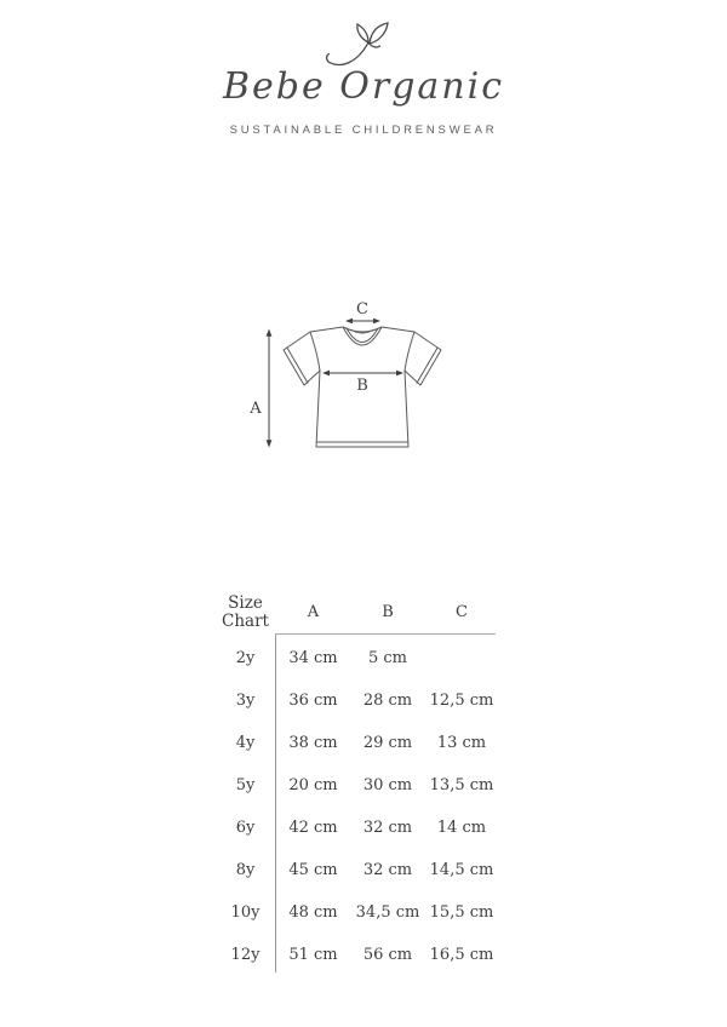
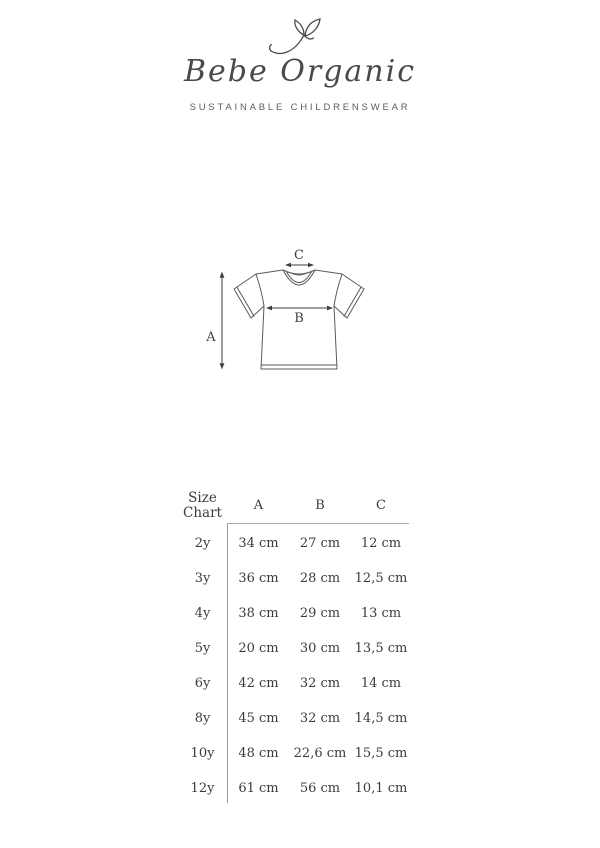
  Bebe Organic
  SUSTAINABLE CHILDRENSWEAR
  A
  B
  C
  Size Chart
  A
  B
  C
  2y
  34 cm
+ 27 cm
- 5 cm
+ 12 cm
  3y
  36 cm
  28 cm
  12,5 cm
  4y
  38 cm
  29 cm
  13 cm
  5y
  20 cm
  30 cm
  13,5 cm
  6y
  42 cm
  32 cm
  14 cm
  8y
  45 cm
  32 cm
  14,5 cm
  10y
  48 cm
- 34,5 cm
+ 22,6 cm
  15,5 cm
  12y
- 51 cm
+ 61 cm
  56 cm
- 16,5 cm
+ 10,1 cm
